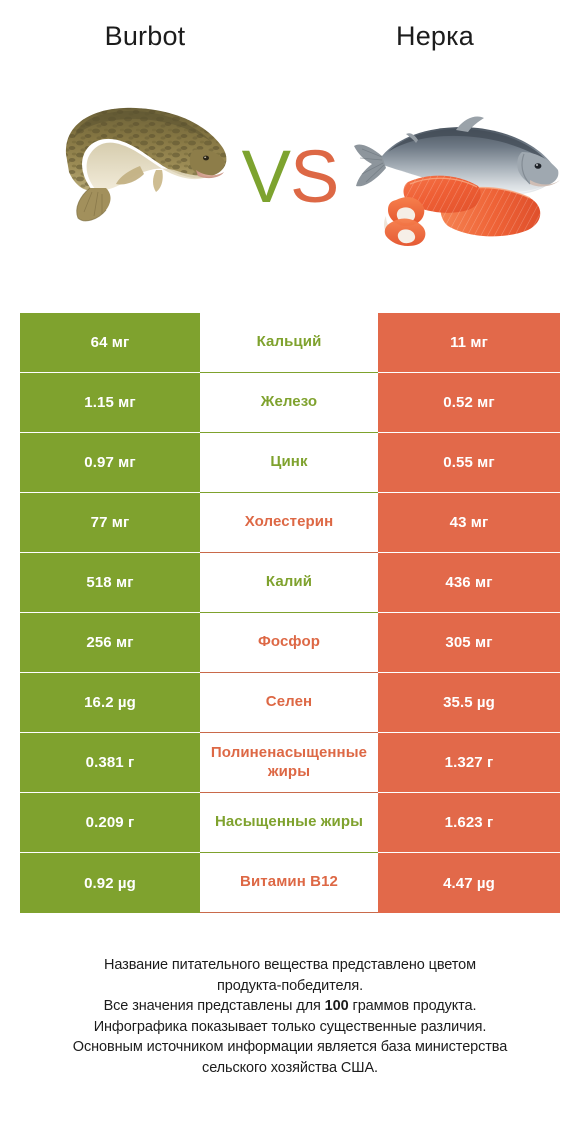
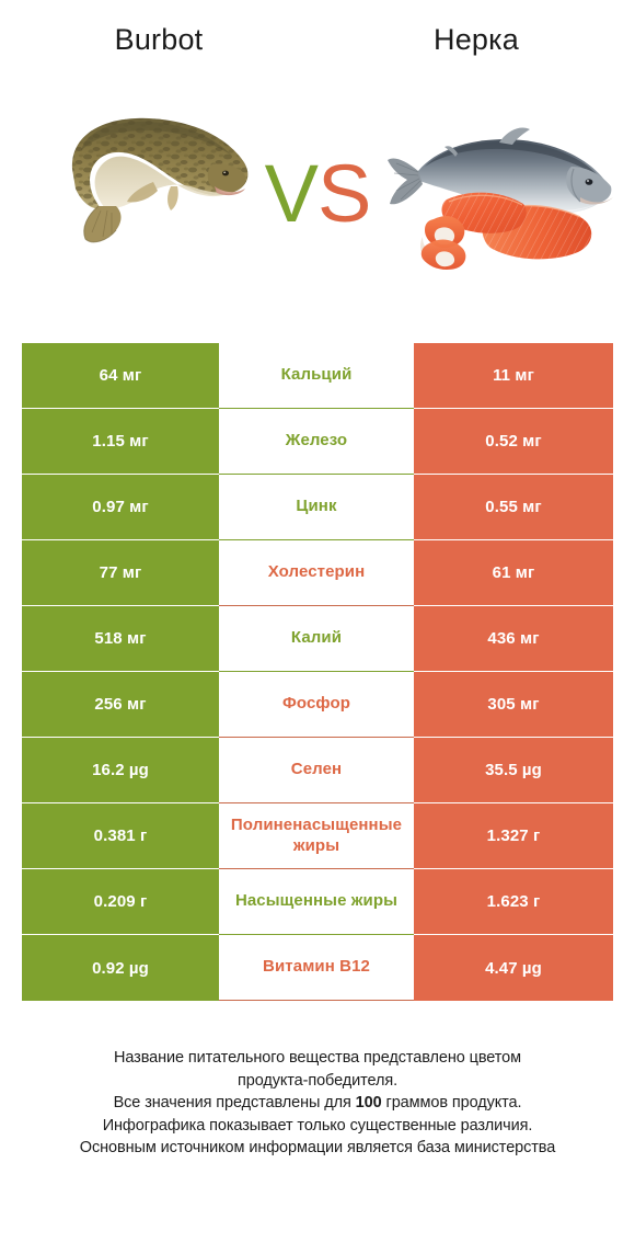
  Burbot
  Нерка
  VS
  64 мг
  Кальций
  11 мг
  1.15 мг
  Железо
  0.52 мг
  0.97 мг
  Цинк
  0.55 мг
  77 мг
  Холестерин
- 43 мг
+ 61 мг
  518 мг
  Калий
  436 мг
  256 мг
  Фосфор
  305 мг
  16.2 µg
  Селен
  35.5 µg
  0.381 г
  Полиненасыщенные жиры
  1.327 г
  0.209 г
  Насыщенные жиры
  1.623 г
  0.92 µg
  Витамин B12
  4.47 µg
  Название питательного вещества представлено цветом
  продукта-победителя.
  Все значения представлены для 100 граммов продукта.
  Инфографика показывает только существенные различия.
  Основным источником информации является база министерства
- сельского хозяйства США.
